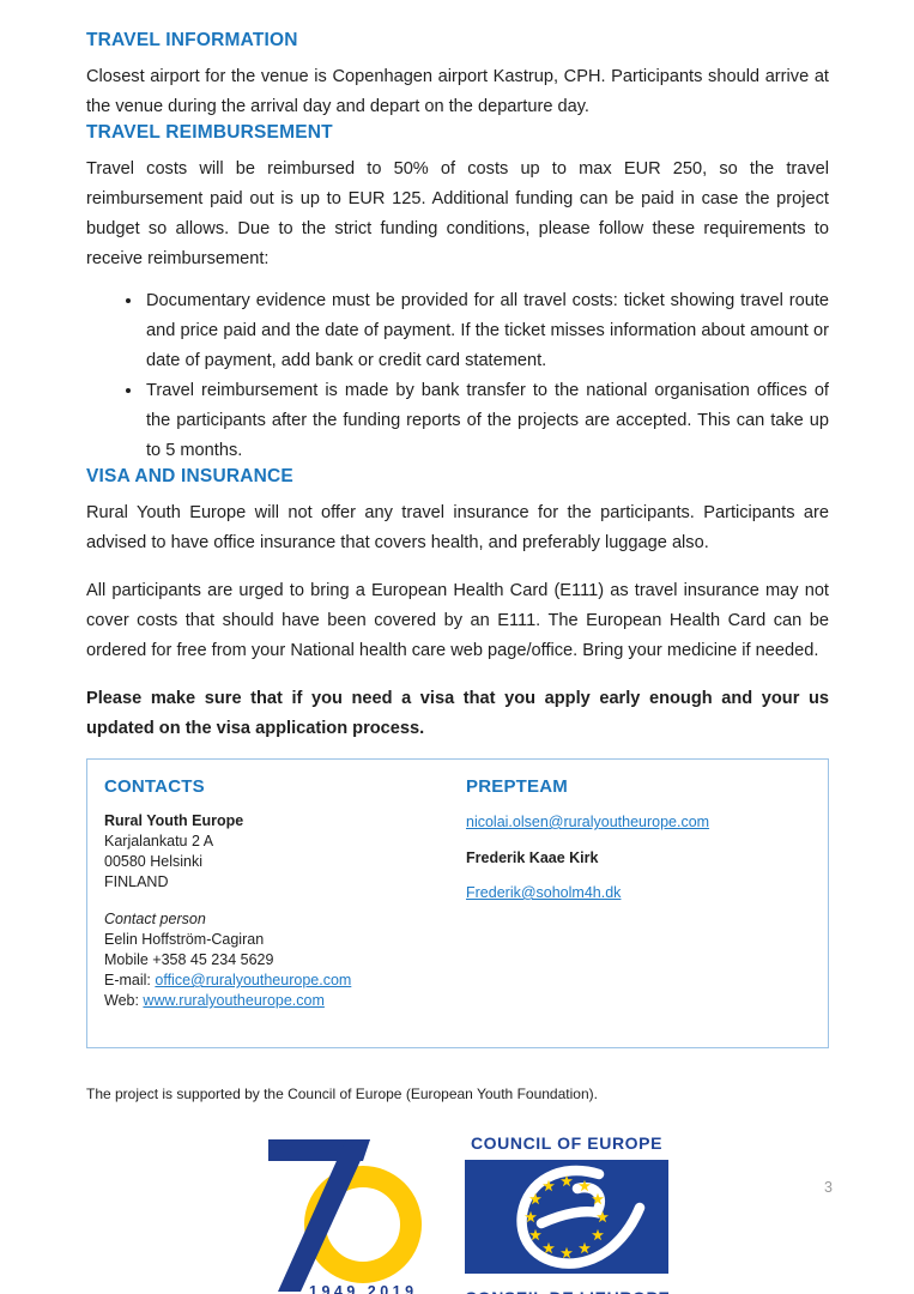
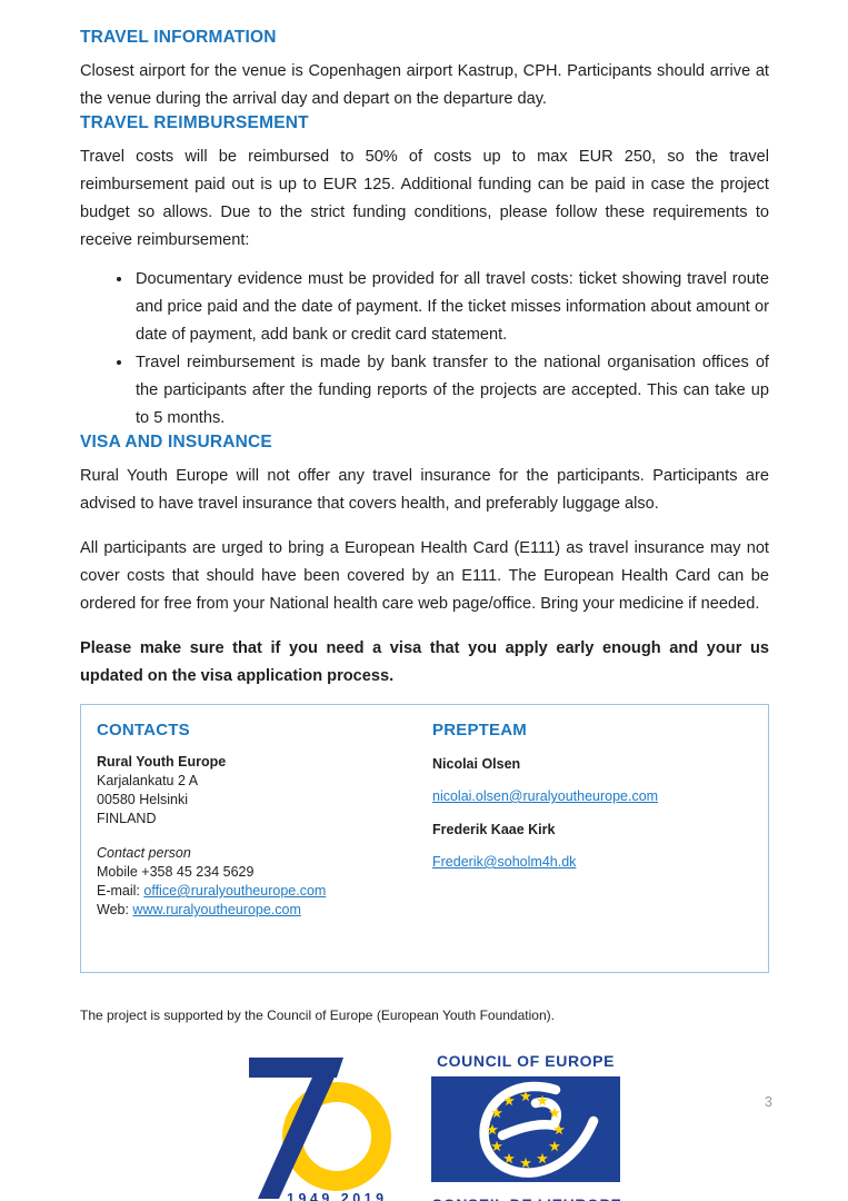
  TRAVEL INFORMATION
  Closest airport for the venue is Copenhagen airport Kastrup, CPH. Participants should arrive at the venue during the arrival day and depart on the departure day.
  TRAVEL REIMBURSEMENT
  Travel costs will be reimbursed to 50% of costs up to max EUR 250, so the travel reimbursement paid out is up to EUR 125. Additional funding can be paid in case the project budget so allows. Due to the strict funding conditions, please follow these requirements to receive reimbursement:
  Documentary evidence must be provided for all travel costs: ticket showing travel route and price paid and the date of payment. If the ticket misses information about amount or date of payment, add bank or credit card statement.
  Travel reimbursement is made by bank transfer to the national organisation offices of the participants after the funding reports of the projects are accepted. This can take up to 5 months.
  VISA AND INSURANCE
- Rural Youth Europe will not offer any travel insurance for the participants. Participants are advised to have office insurance that covers health, and preferably luggage also.
+ Rural Youth Europe will not offer any travel insurance for the participants. Participants are advised to have travel insurance that covers health, and preferably luggage also.
  All participants are urged to bring a European Health Card (E111) as travel insurance may not cover costs that should have been covered by an E111. The European Health Card can be ordered for free from your National health care web page/office. Bring your medicine if needed.
  Please make sure that if you need a visa that you apply early enough and your us updated on the visa application process.
  CONTACTS
  Rural Youth Europe
  Karjalankatu 2 A
  00580 Helsinki
  FINLAND
  Contact person
- Eelin Hoffström-Cagiran
  Mobile +358 45 234 5629
  E-mail: office@ruralyoutheurope.com
  Web: www.ruralyoutheurope.com
  PREPTEAM
+ Nicolai Olsen
  nicolai.olsen@ruralyoutheurope.com
  Frederik Kaae Kirk
  Frederik@soholm4h.dk
  The project is supported by the Council of Europe (European Youth Foundation).
  1949.2019
  COUNCIL OF EUROPE
  3
